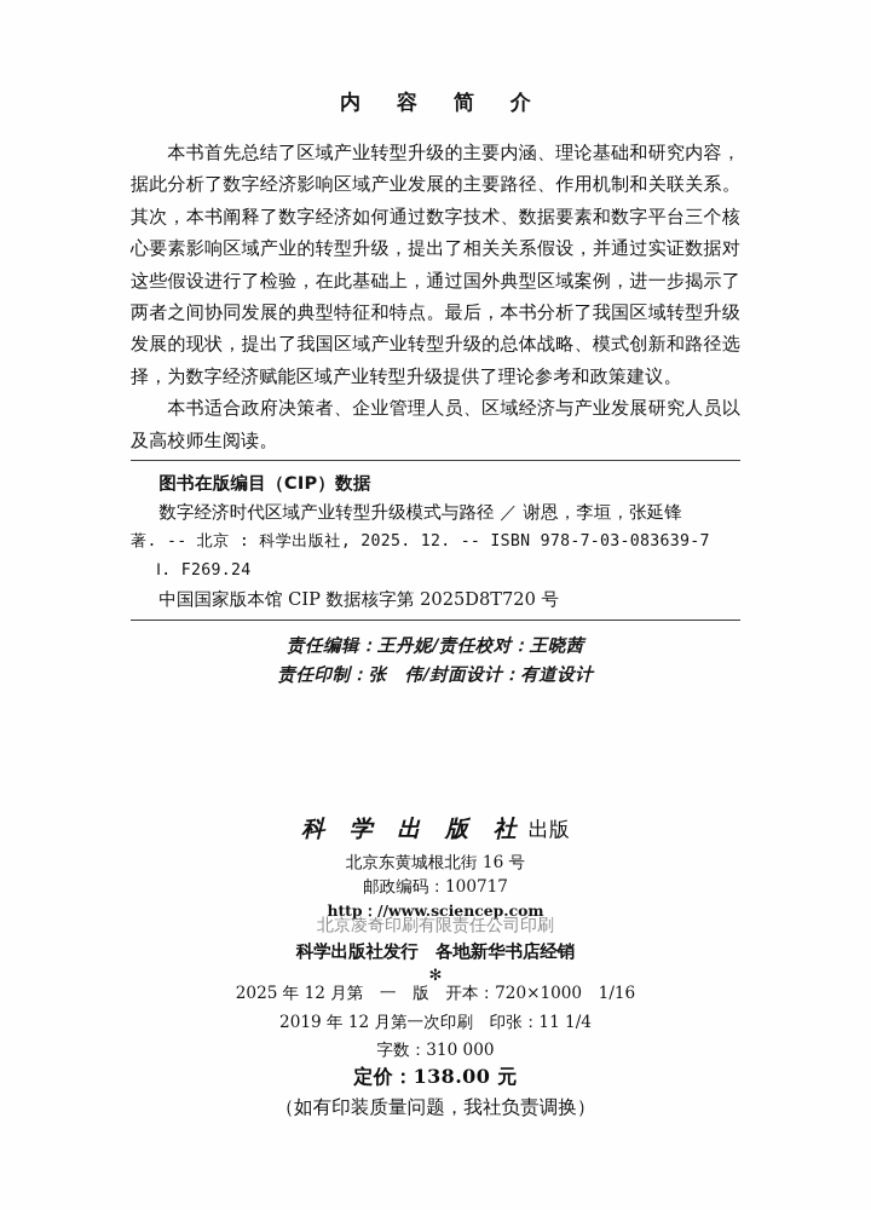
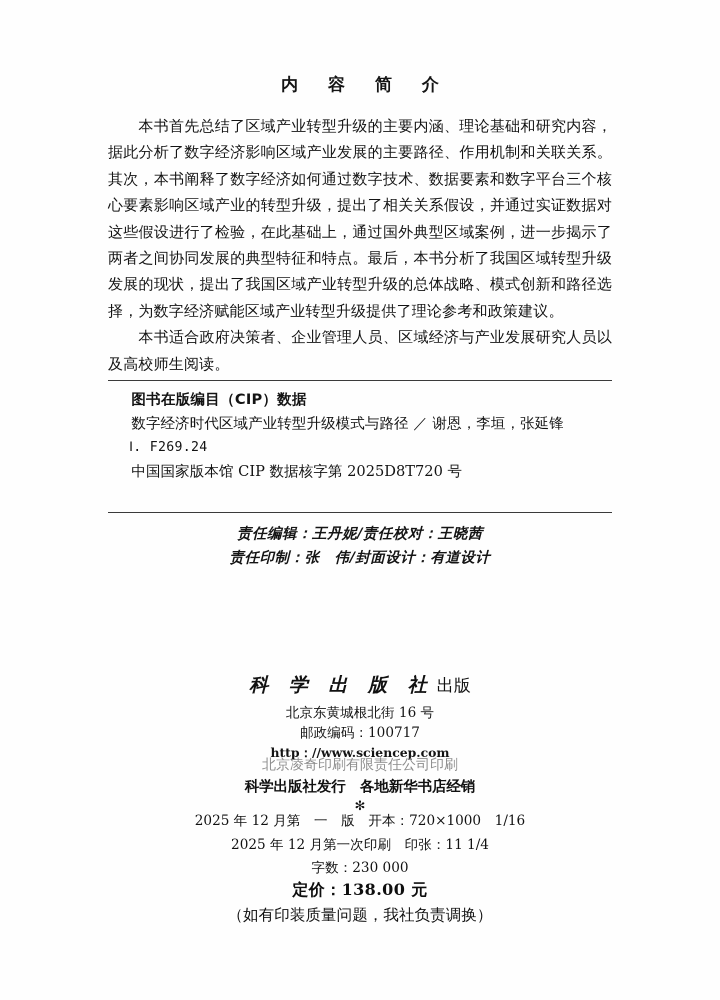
  内 容 简 介
  本书首先总结了区域产业转型升级的主要内涵、理论基础和研究内容，据此分析了数字经济影响区域产业发展的主要路径、作用机制和关联关系。其次，本书阐释了数字经济如何通过数字技术、数据要素和数字平台三个核心要素影响区域产业的转型升级，提出了相关关系假设，并通过实证数据对这些假设进行了检验，在此基础上，通过国外典型区域案例，进一步揭示了两者之间协同发展的典型特征和特点。最后，本书分析了我国区域转型升级发展的现状，提出了我国区域产业转型升级的总体战略、模式创新和路径选择，为数字经济赋能区域产业转型升级提供了理论参考和政策建议。
  本书适合政府决策者、企业管理人员、区域经济与产业发展研究人员以及高校师生阅读。
  图书在版编目（CIP）数据
  数字经济时代区域产业转型升级模式与路径 ／ 谢恩，李垣，张延锋
- 著. -- 北京 : 科学出版社, 2025. 12. -- ISBN 978-7-03-083639-7
  Ⅰ. F269.24
  中国国家版本馆 CIP 数据核字第 2025D8T720 号
  责任编辑：王丹妮/责任校对：王晓茜
  责任印制：张 伟/封面设计：有道设计
  科 学 出 版 社 出版
  北京东黄城根北街 16 号
  邮政编码：100717
  http：//www.sciencep.com
  北京凌奇印刷有限责任公司印刷
  科学出版社发行 各地新华书店经销
  ✻
  2025 年 12 月第 一 版 开本：720×1000 1/16
- 2019 年 12 月第一次印刷 印张：11 1/4
+ 2025 年 12 月第一次印刷 印张：11 1/4
- 字数：310 000
+ 字数：230 000
  定价：138.00 元
  （如有印装质量问题，我社负责调换）
